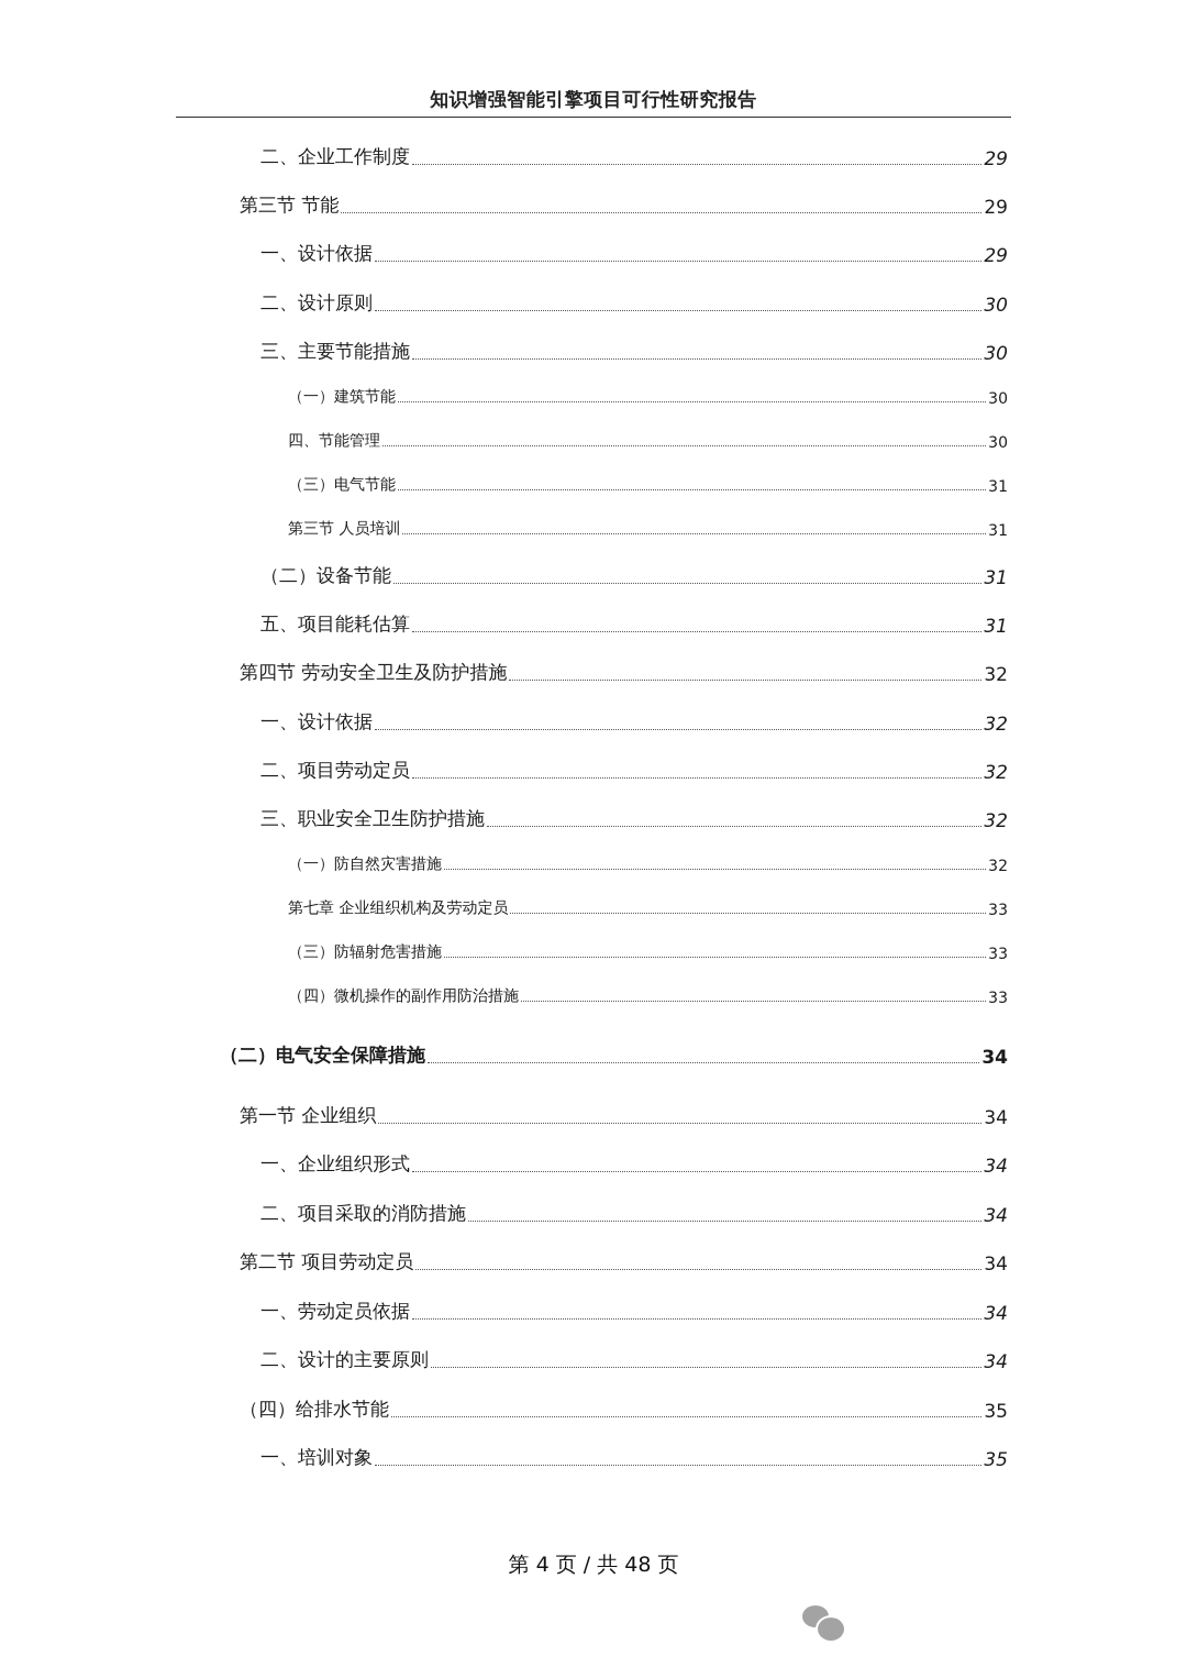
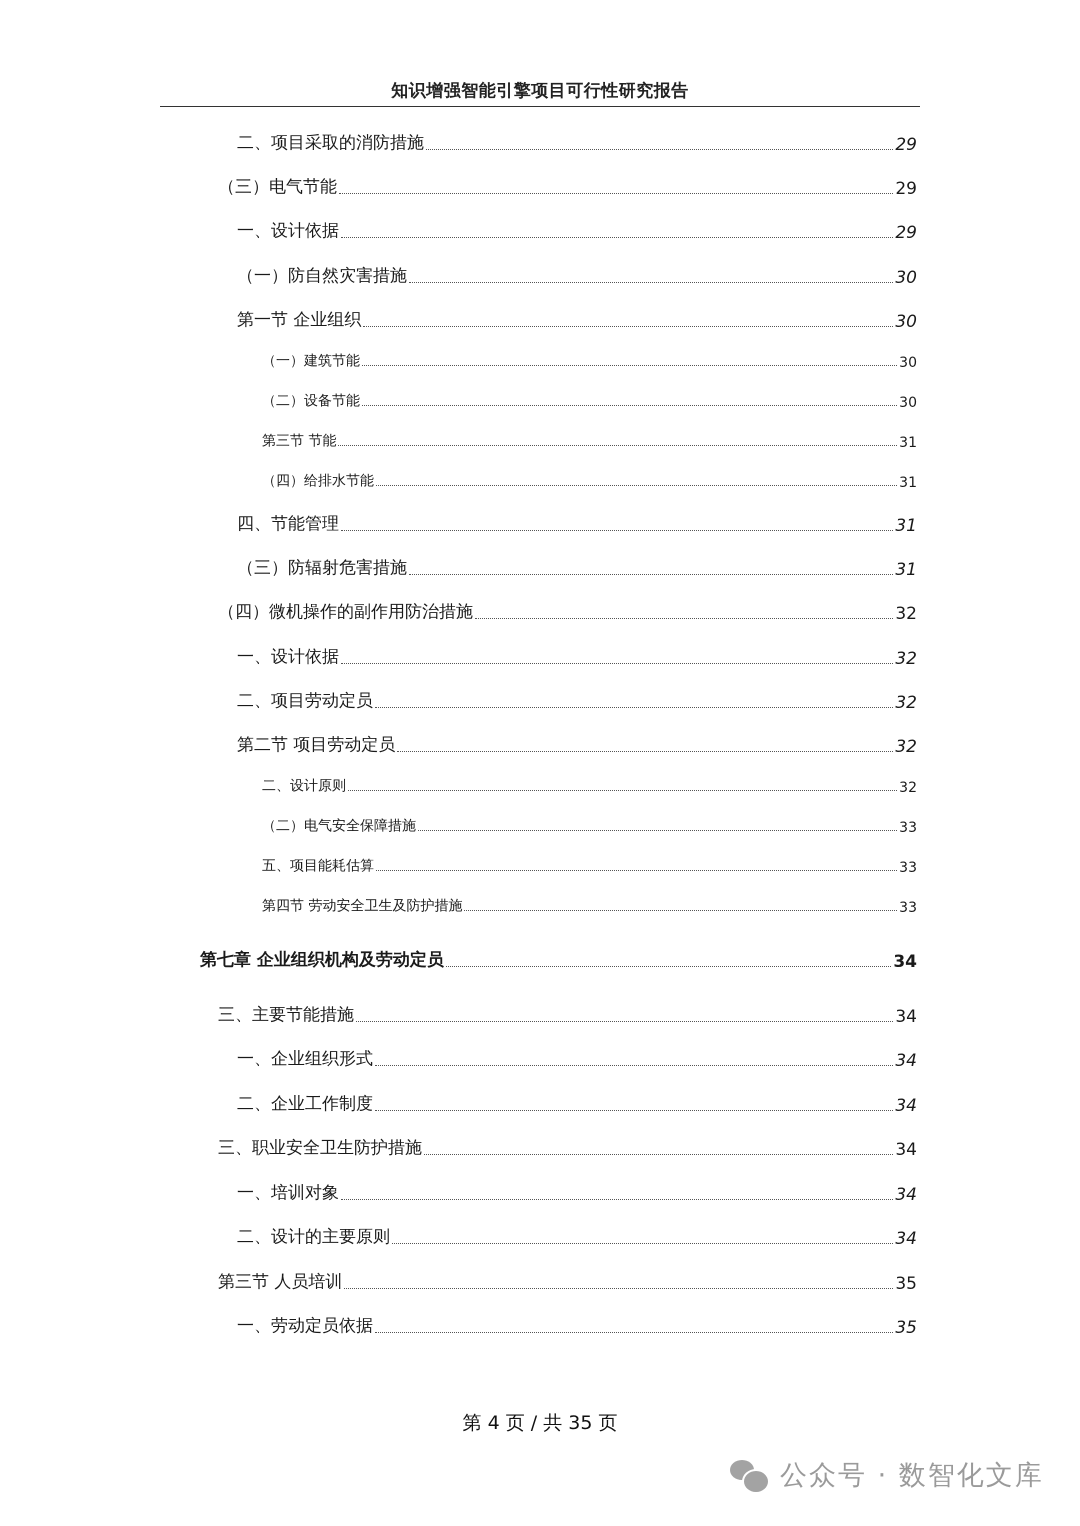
  知识增强智能引擎项目可行性研究报告
- 二、企业工作制度
+ 二、项目采取的消防措施
  29
- 第三节 节能
+ （三）电气节能
  29
  一、设计依据
  29
- 二、设计原则
+ （一）防自然灾害措施
  30
- 三、主要节能措施
+ 第一节 企业组织
  30
  （一）建筑节能
  30
- 四、节能管理
+ （二）设备节能
  30
- （三）电气节能
+ 第三节 节能
  31
- 第三节 人员培训
+ （四）给排水节能
  31
- （二）设备节能
+ 四、节能管理
  31
- 五、项目能耗估算
+ （三）防辐射危害措施
  31
- 第四节 劳动安全卫生及防护措施
+ （四）微机操作的副作用防治措施
  32
  一、设计依据
  32
  二、项目劳动定员
  32
- 三、职业安全卫生防护措施
+ 第二节 项目劳动定员
  32
- （一）防自然灾害措施
+ 二、设计原则
  32
- 第七章 企业组织机构及劳动定员
+ （二）电气安全保障措施
  33
- （三）防辐射危害措施
+ 五、项目能耗估算
  33
- （四）微机操作的副作用防治措施
+ 第四节 劳动安全卫生及防护措施
  33
- （二）电气安全保障措施
+ 第七章 企业组织机构及劳动定员
  34
- 第一节 企业组织
+ 三、主要节能措施
  34
  一、企业组织形式
  34
- 二、项目采取的消防措施
+ 二、企业工作制度
  34
- 第二节 项目劳动定员
+ 三、职业安全卫生防护措施
  34
- 一、劳动定员依据
+ 一、培训对象
  34
  二、设计的主要原则
  34
- （四）给排水节能
+ 第三节 人员培训
  35
- 一、培训对象
+ 一、劳动定员依据
  35
- 第 4 页 / 共 48 页
+ 第 4 页 / 共 35 页
+ 公众号 · 数智化文库
